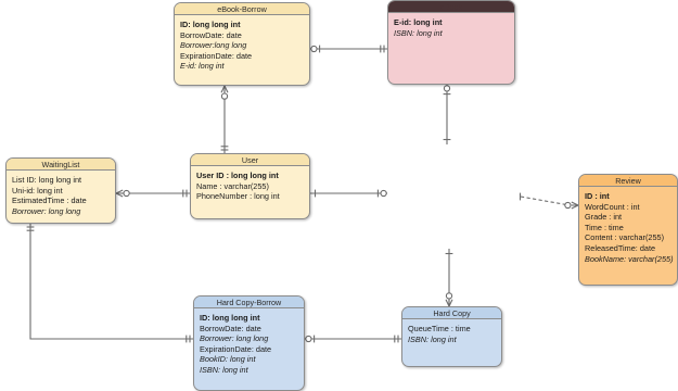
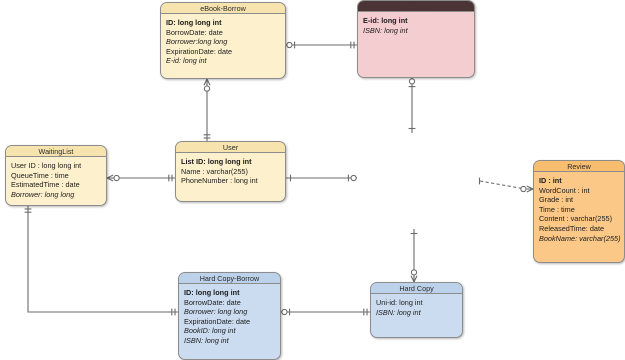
  eBook-Borrow
  ID: long long int
  BorrowDate: date
  Borrower:long long
  ExpirationDate: date
  E-id: long int
  eBook
  E-id: long int
  ISBN: long int
  WaitingList
- List ID: long long int
+ User ID : long long int
- Uni-id: long int
+ QueueTime : time
  EstimatedTime : date
  Borrower: long long
  User
- User ID : long long int
+ List ID: long long int
  Name : varchar(255)
  PhoneNumber : long int
  Review
  ID : int
  WordCount : int
  Grade : int
  Time : time
  Content : varchar(255)
  ReleasedTime: date
  BookName: varchar(255)
  Hard Copy-Borrow
  ID: long long int
  BorrowDate: date
  Borrower: long long
  ExpirationDate: date
  BookID: long int
  ISBN: long int
  Hard Copy
- QueueTime : time
+ Uni-id: long int
  ISBN: long int
